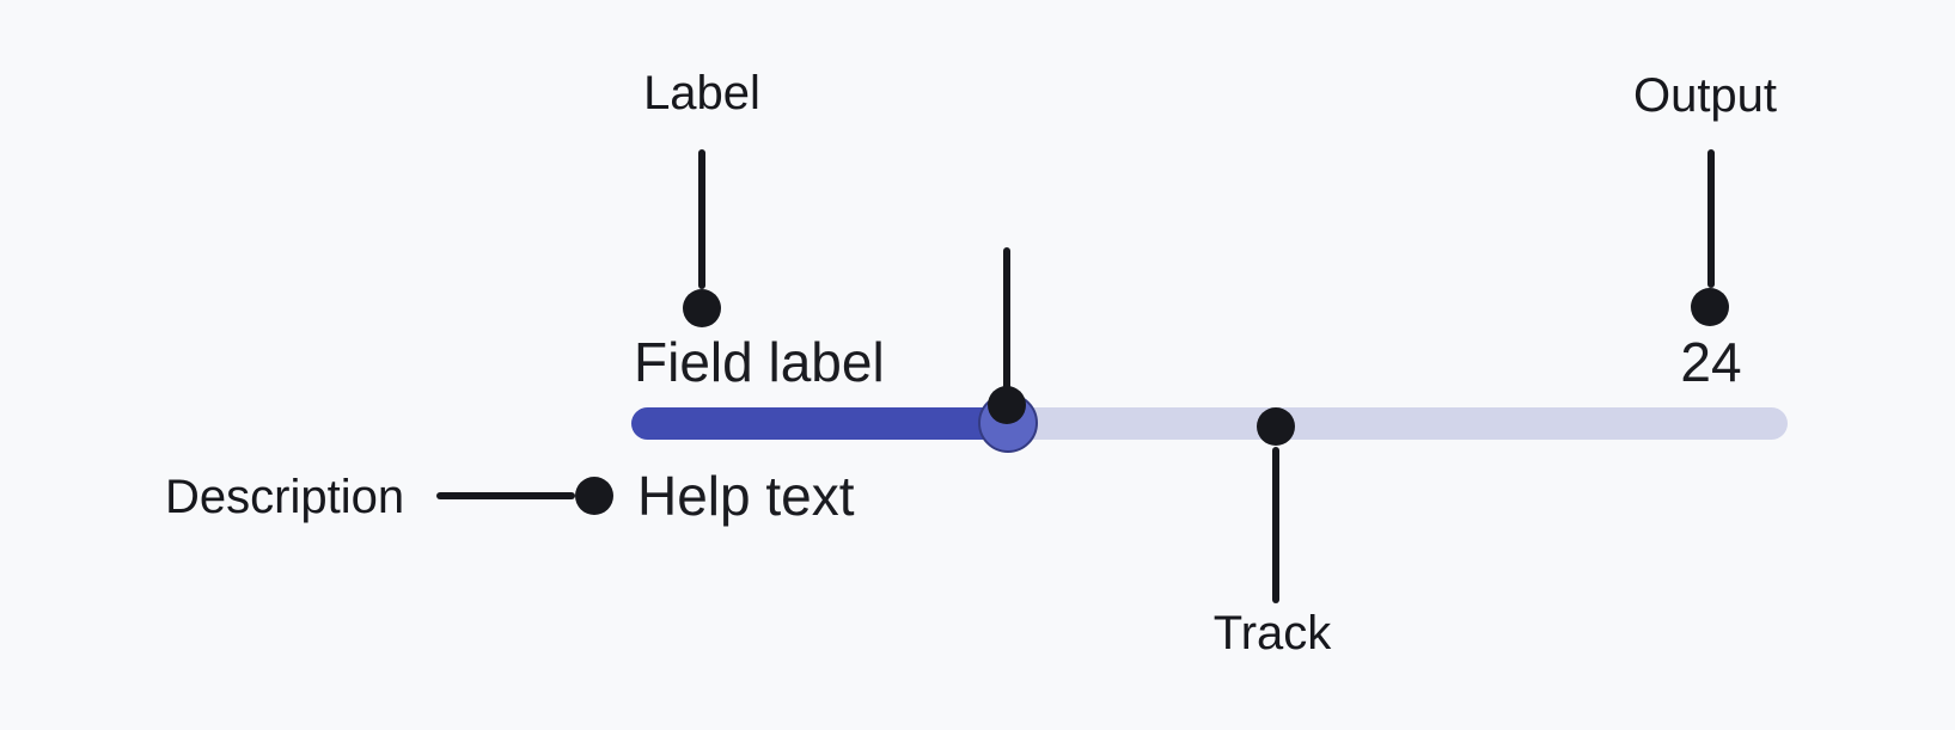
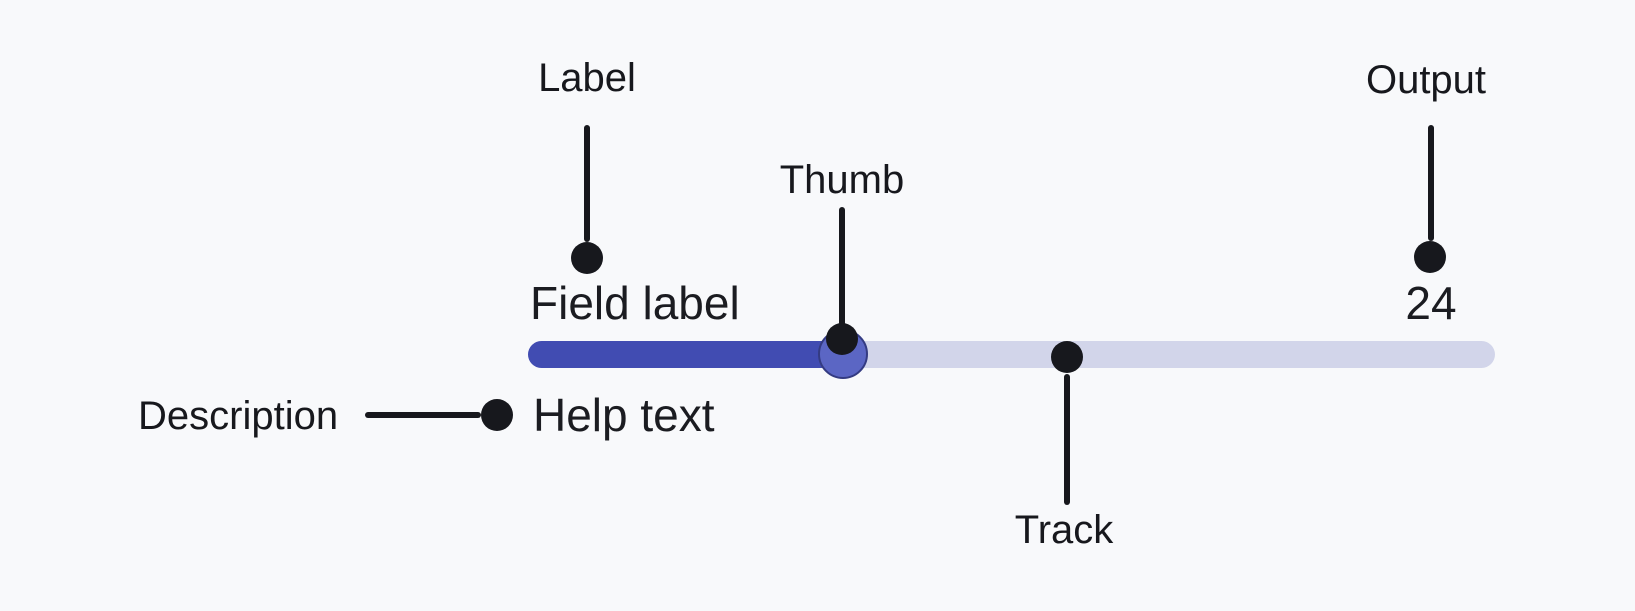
  Field label
  Help text
  24
  Label
+ Thumb
  Output
  Description
  Track
